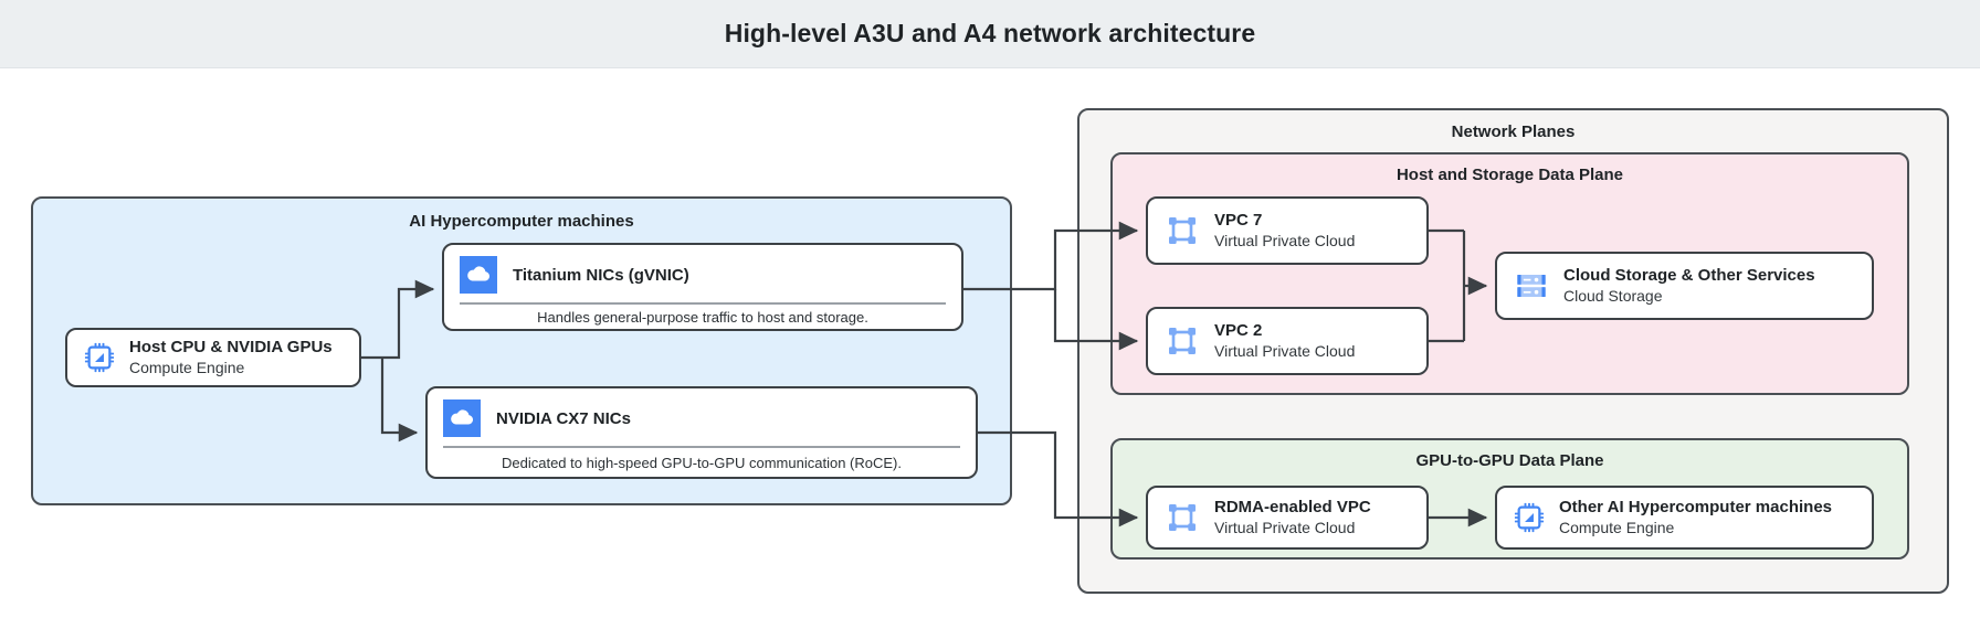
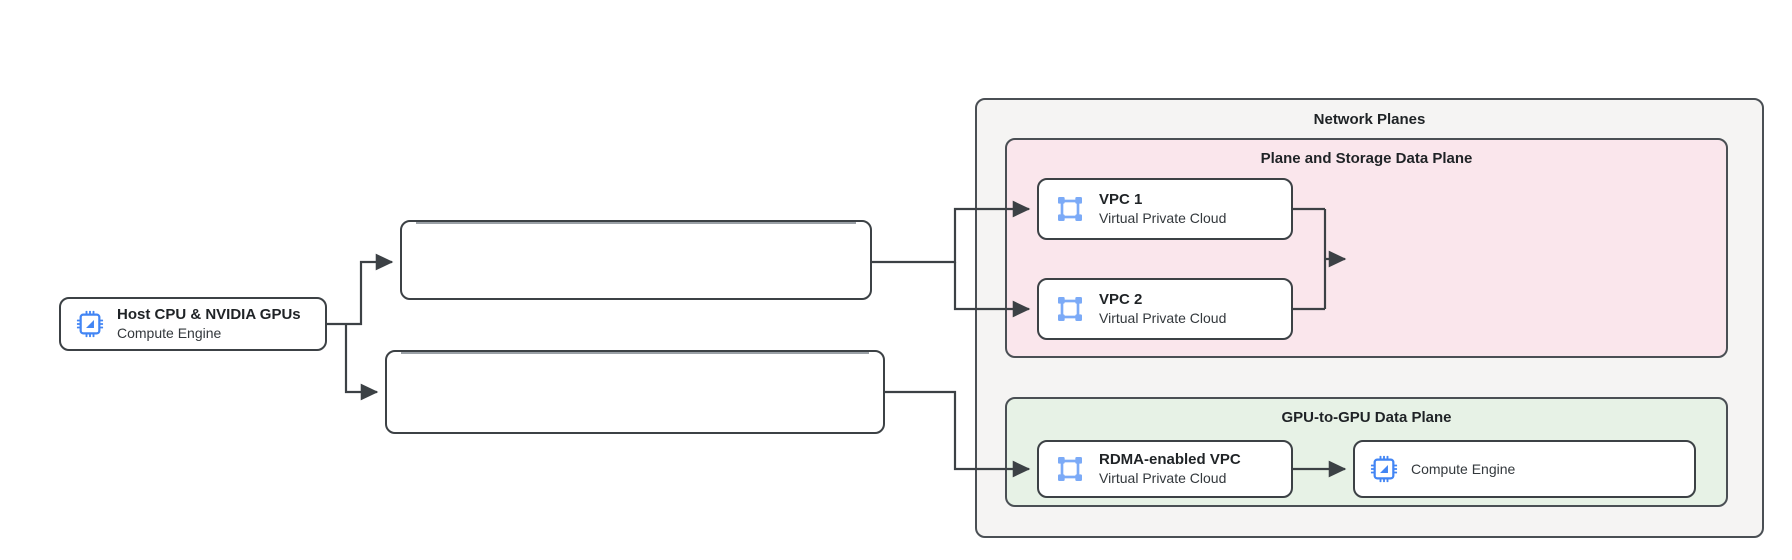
- High-level A3U and A4 network architecture
- AI Hypercomputer machines
  Host CPU & NVIDIA GPUs
  Compute Engine
- Titanium NICs (gVNIC)
- Handles general-purpose traffic to host and storage.
- NVIDIA CX7 NICs
- Dedicated to high-speed GPU-to-GPU communication (RoCE).
  Network Planes
- Host and Storage Data Plane
+ Plane and Storage Data Plane
- VPC 7
+ VPC 1
  Virtual Private Cloud
  VPC 2
  Virtual Private Cloud
- Cloud Storage & Other Services
- Cloud Storage
  GPU-to-GPU Data Plane
  RDMA-enabled VPC
  Virtual Private Cloud
- Other AI Hypercomputer machines
  Compute Engine
